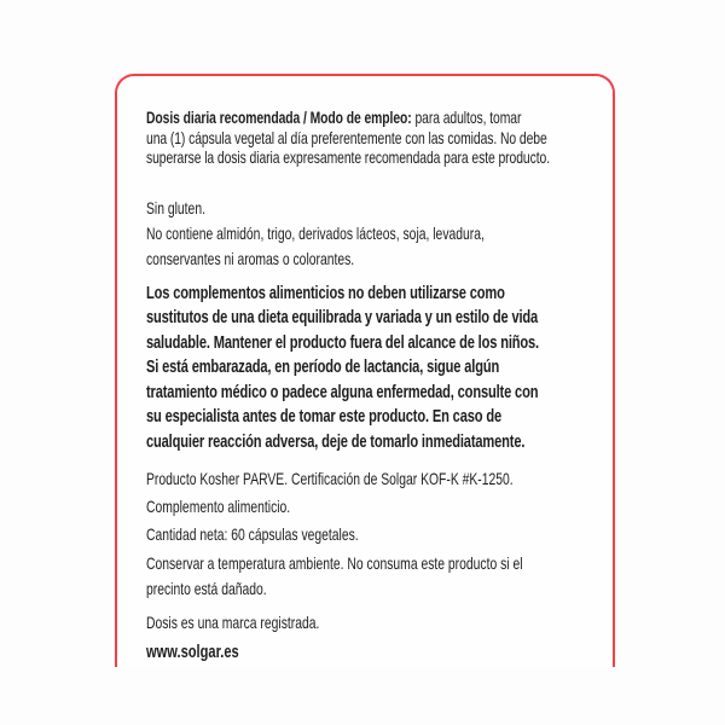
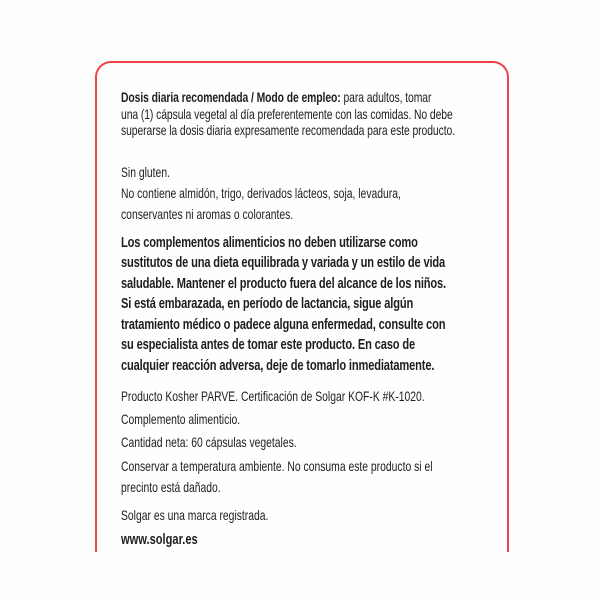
  Dosis diaria recomendada / Modo de empleo: para adultos, tomar
  una (1) cápsula vegetal al día preferentemente con las comidas. No debe
  superarse la dosis diaria expresamente recomendada para este producto.
  Sin gluten.
  No contiene almidón, trigo, derivados lácteos, soja, levadura,
  conservantes ni aromas o colorantes.
  Los complementos alimenticios no deben utilizarse como
  sustitutos de una dieta equilibrada y variada y un estilo de vida
  saludable. Mantener el producto fuera del alcance de los niños.
  Si está embarazada, en período de lactancia, sigue algún
  tratamiento médico o padece alguna enfermedad, consulte con
  su especialista antes de tomar este producto. En caso de
  cualquier reacción adversa, deje de tomarlo inmediatamente.
- Producto Kosher PARVE. Certificación de Solgar KOF-K #K-1250.
+ Producto Kosher PARVE. Certificación de Solgar KOF-K #K-1020.
  Complemento alimenticio.
  Cantidad neta: 60 cápsulas vegetales.
  Conservar a temperatura ambiente. No consuma este producto si el
  precinto está dañado.
- Dosis es una marca registrada.
+ Solgar es una marca registrada.
  www.solgar.es
